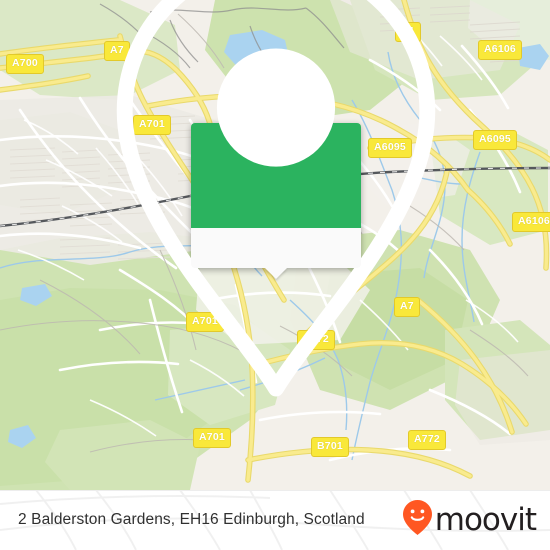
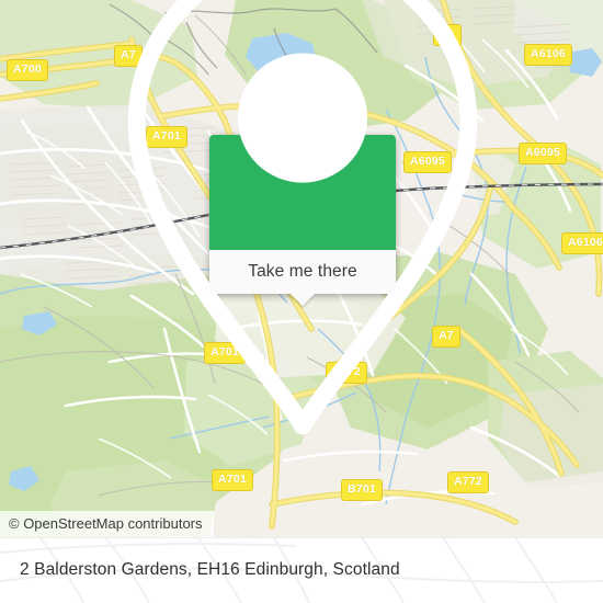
  A700
  A7
  A701
  A6106
  A6095
  A6095
  A6106
  A701
  A7
  A701
  B701
  A772
+ Take me there
+ © OpenStreetMap contributors
  2 Balderston Gardens, EH16 Edinburgh, Scotland
- moovit
